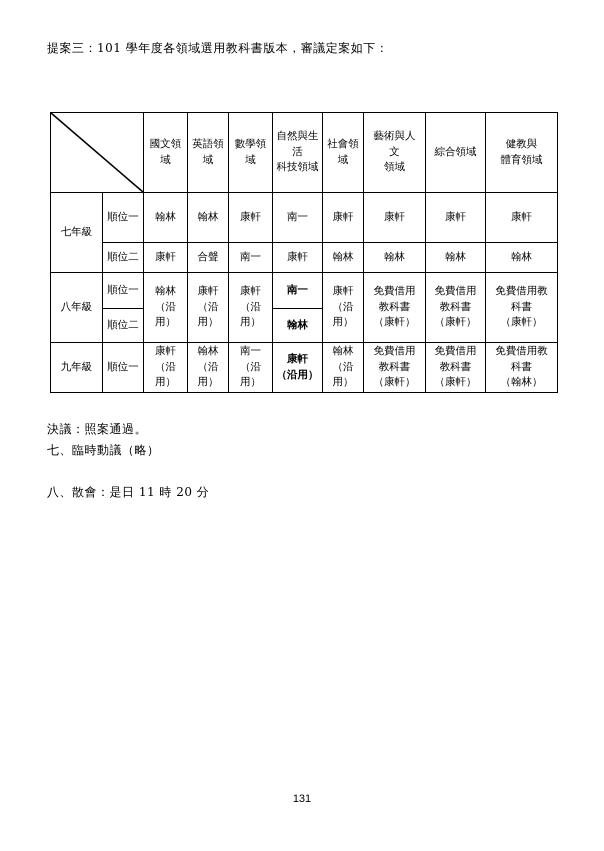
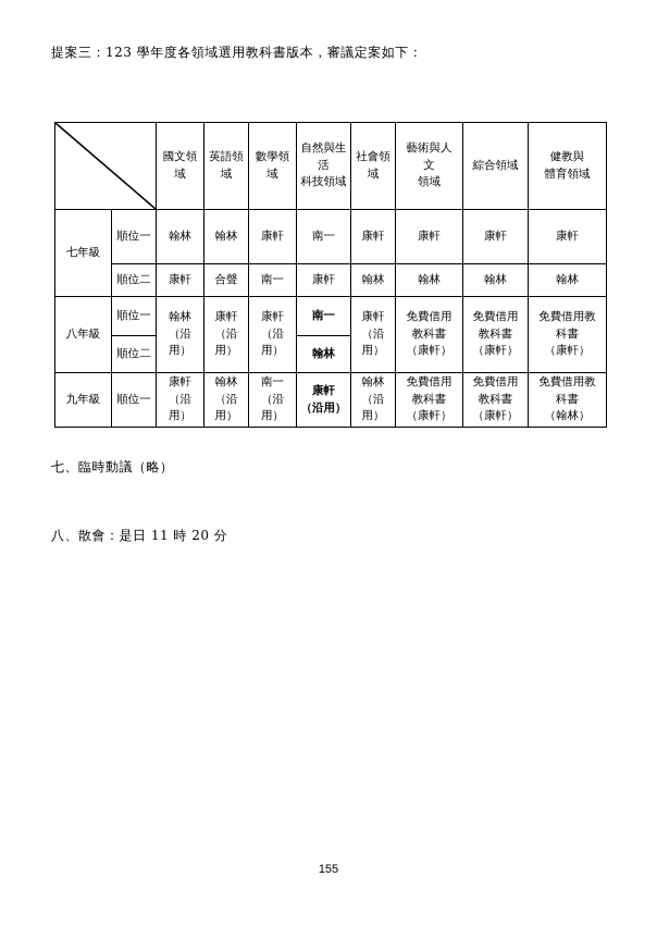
- 提案三：101 學年度各領域選用教科書版本，審議定案如下：
+ 提案三：123 學年度各領域選用教科書版本，審議定案如下：
  	國文領 域	英語領 域	數學領 域	自然與生 活 科技領域	社會領 域	藝術與人 文 領域	綜合領域	健教與 體育領域
  七年級	順位一	翰林	翰林	康軒	南一	康軒	康軒	康軒	康軒
  順位二	康軒	合聲	南一	康軒	翰林	翰林	翰林	翰林
  八年級	順位一	翰林 （沿用）	康軒 （沿用）	康軒 （沿用）	南一	康軒 （沿用）	免費借用 教科書 （康軒）	免費借用 教科書 （康軒）	免費借用教 科書 （康軒）
  順位二	翰林
  九年級	順位一	康軒 （沿用）	翰林 （沿用）	南一 （沿用）	康軒 （沿用）	翰林 （沿用）	免費借用 教科書 （康軒）	免費借用 教科書 （康軒）	免費借用教 科書 （翰林）
- 決議：照案通過。
  七、臨時動議（略）
  八、散會：是日 11 時 20 分
- 131
+ 155
